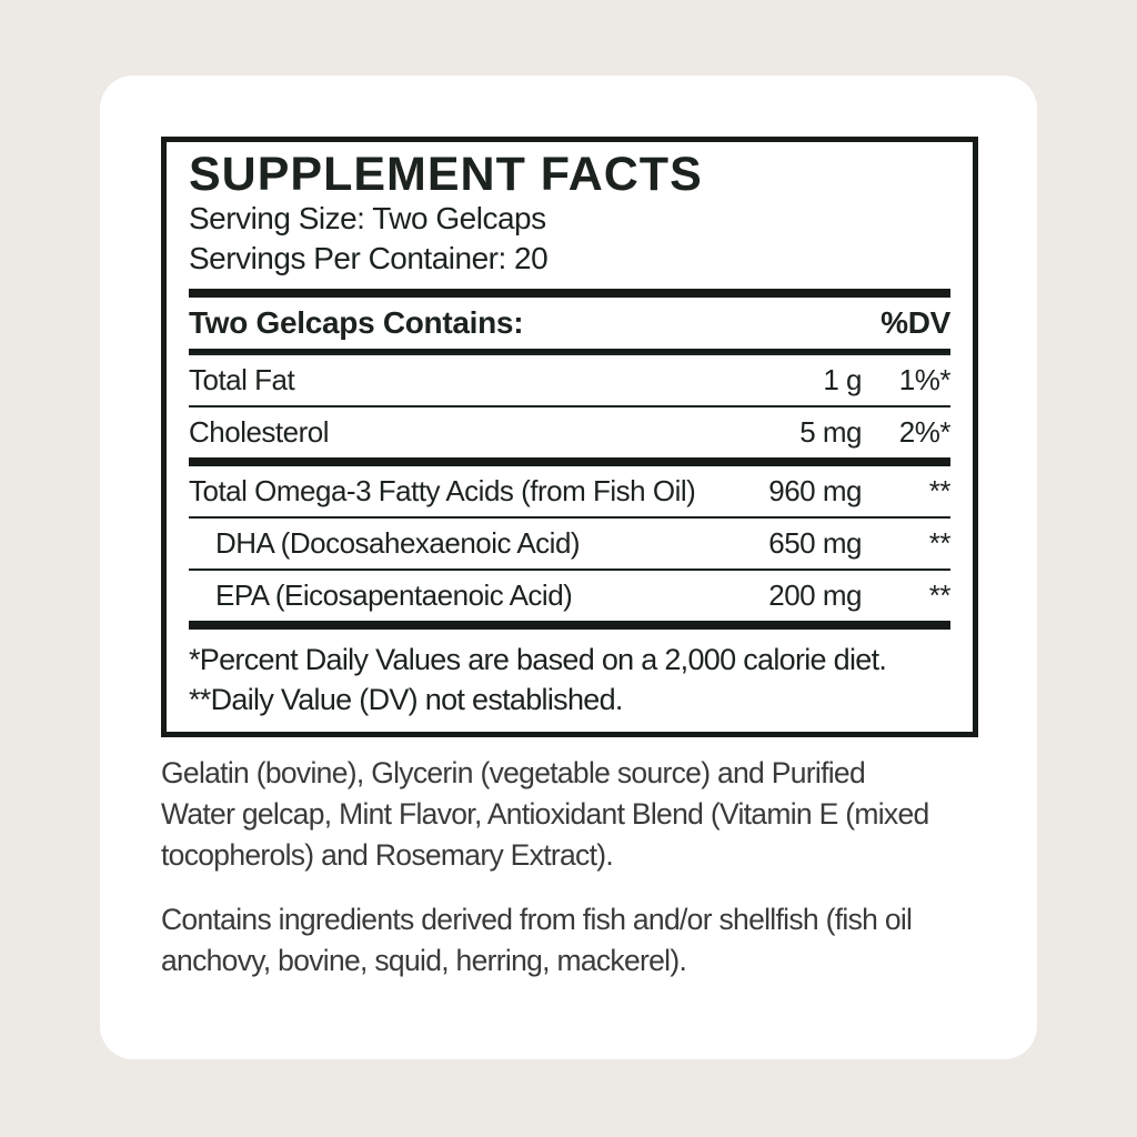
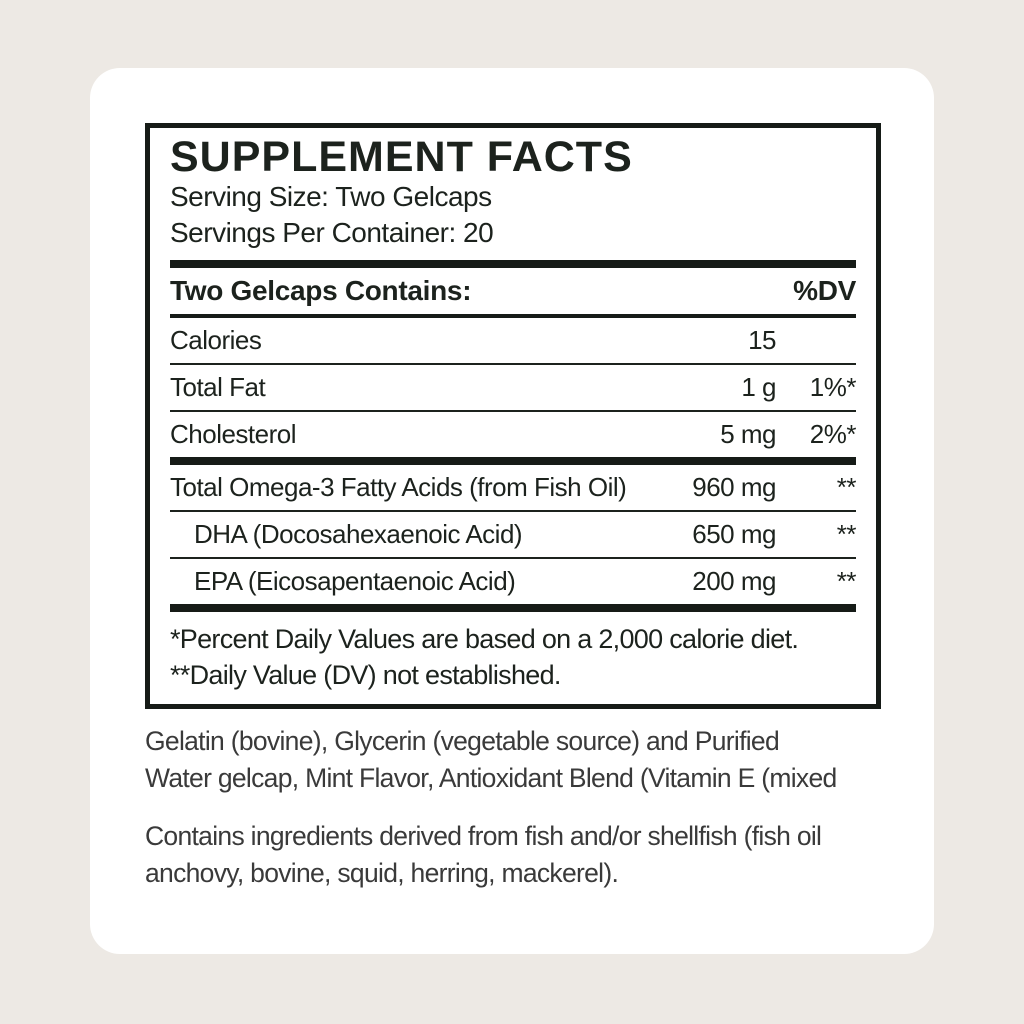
  SUPPLEMENT FACTS
  Serving Size: Two Gelcaps
  Servings Per Container: 20
  Two Gelcaps Contains:
  %DV
+ Calories
+ 15
  Total Fat
  1 g
  1%*
  Cholesterol
  5 mg
  2%*
  Total Omega-3 Fatty Acids (from Fish Oil)
  960 mg
  **
  DHA (Docosahexaenoic Acid)
  650 mg
  **
  EPA (Eicosapentaenoic Acid)
  200 mg
  **
  *Percent Daily Values are based on a 2,000 calorie diet.
  **Daily Value (DV) not established.
  Gelatin (bovine), Glycerin (vegetable source) and Purified
  Water gelcap, Mint Flavor, Antioxidant Blend (Vitamin E (mixed
- tocopherols) and Rosemary Extract).
  Contains ingredients derived from fish and/or shellfish (fish oil
  anchovy, bovine, squid, herring, mackerel).
